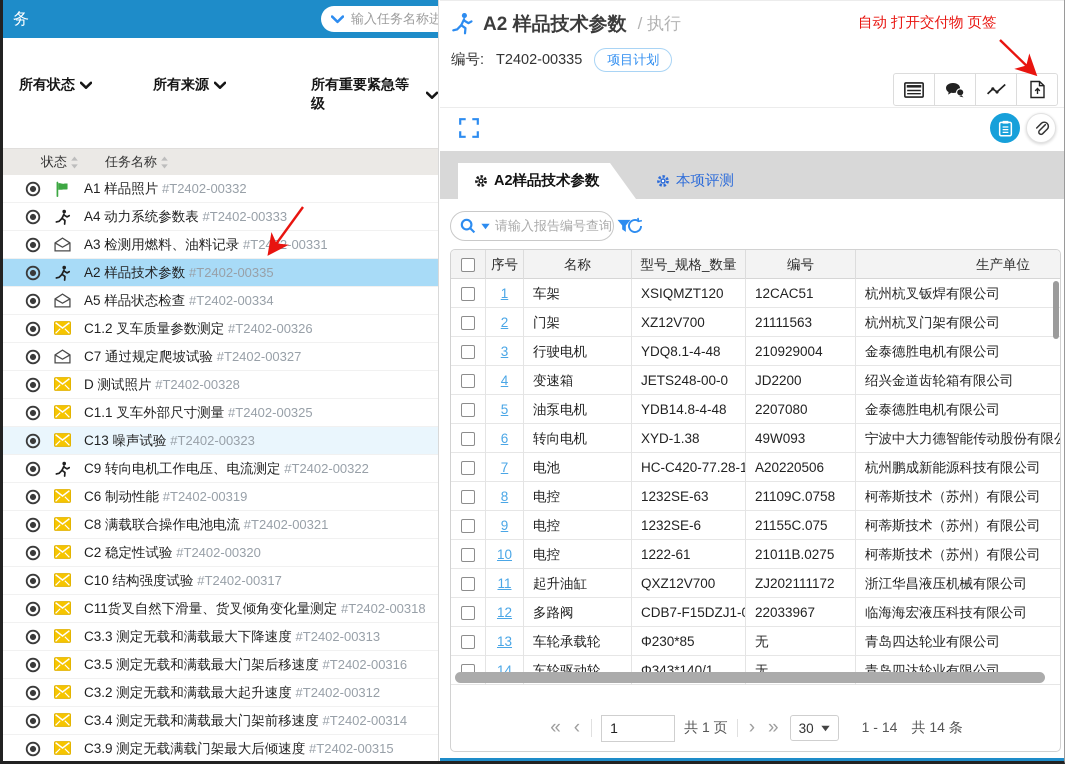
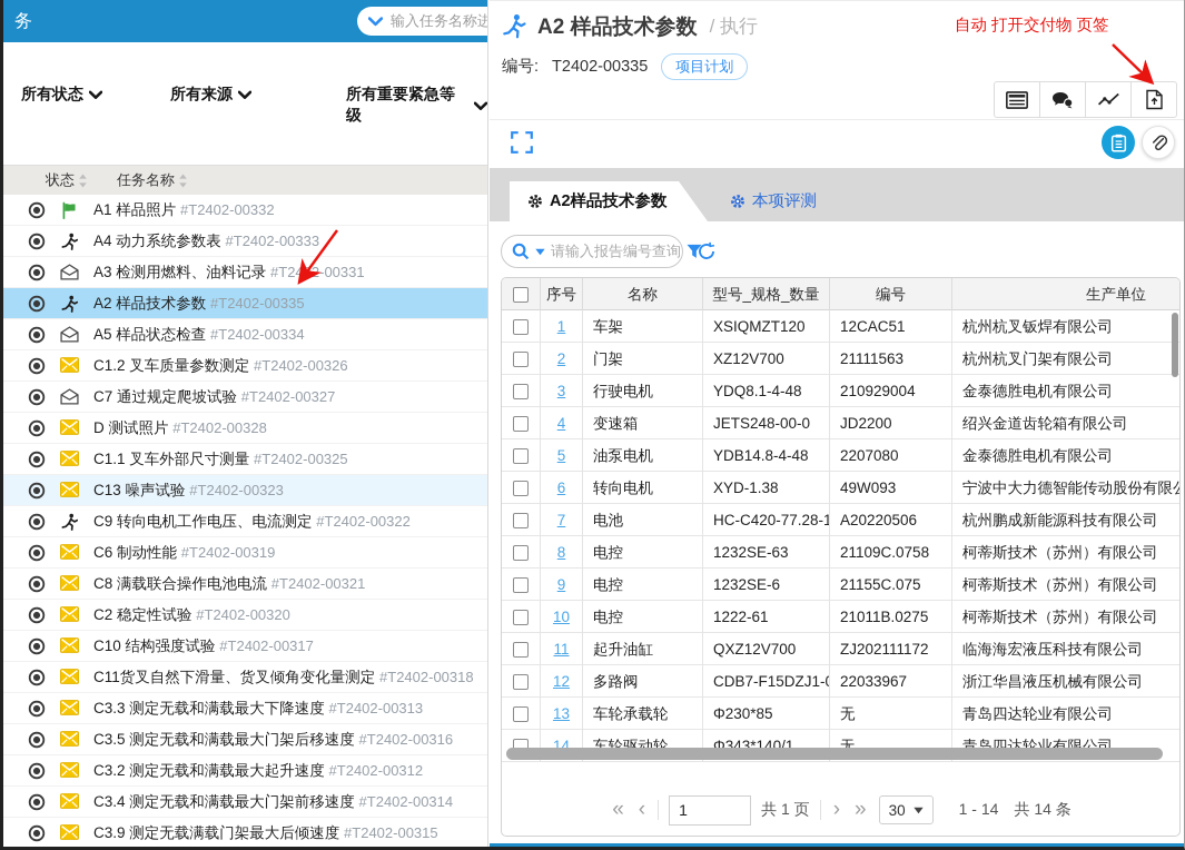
  务
  输入任务名称进
  所有状态
  所有来源
  所有重要紧急等级
  状态
  任务名称
  A1 样品照片 #T2402-00332
  A4 动力系统参数表 #T2402-00333
  A3 检测用燃料、油料记录 #T242-00331
  A2 样品技术参数 #T2402-00335
  A5 样品状态检查 #T2402-00334
  C1.2 叉车质量参数测定 #T2402-00326
  C7 通过规定爬坡试验 #T2402-00327
  D 测试照片 #T2402-00328
  C1.1 叉车外部尺寸测量 #T2402-00325
  C13 噪声试验 #T2402-00323
  C9 转向电机工作电压、电流测定 #T2402-00322
  C6 制动性能 #T2402-00319
  C8 满载联合操作电池电流 #T2402-00321
  C2 稳定性试验 #T2402-00320
  C10 结构强度试验 #T2402-00317
  C11货叉自然下滑量、货叉倾角变化量测定 #T2402-00318
  C3.3 测定无载和满载最大下降速度 #T2402-00313
  C3.5 测定无载和满载最大门架后移速度 #T2402-00316
  C3.2 测定无载和满载最大起升速度 #T2402-00312
  C3.4 测定无载和满载最大门架前移速度 #T2402-00314
  C3.9 测定无载满载门架最大后倾速度 #T2402-00315
  A2 样品技术参数
  / 执行
  编号:
  T2402-00335
  项目计划
  自动 打开交付物 页签
  A2样品技术参数
  本项评测
  请输入报告编号查询
  序号
  名称
  型号_规格_数量
  编号
  生产单位
  1
  车架
  XSIQMZT120
  12CAC51
  杭州杭叉钣焊有限公司
  2
  门架
  XZ12V700
  21111563
  杭州杭叉门架有限公司
  3
  行驶电机
  YDQ8.1-4-48
  210929004
  金泰德胜电机有限公司
  4
  变速箱
  JETS248-00-0
  JD2200
  绍兴金道齿轮箱有限公司
  5
  油泵电机
  YDB14.8-4-48
  2207080
  金泰德胜电机有限公司
  6
  转向电机
  XYD-1.38
  49W093
  宁波中大力德智能传动股份有限
  7
  电池
  HC-C420-77.28-1
  A20220506
  杭州鹏成新能源科技有限公司
  8
  电控
  1232SE-63
  21109C.0758
  柯蒂斯技术（苏州）有限公司
  9
  电控
  1232SE-6
  21155C.075
  柯蒂斯技术（苏州）有限公司
  10
  电控
  1222-61
  21011B.0275
  柯蒂斯技术（苏州）有限公司
  11
  起升油缸
  QXZ12V700
  ZJ202111172
- 浙江华昌液压机械有限公司
+ 临海海宏液压科技有限公司
  12
  多路阀
  CDB7-F15DZJ1-0
  22033967
- 临海海宏液压科技有限公司
+ 浙江华昌液压机械有限公司
  13
  车轮承载轮
  Φ230*85
  无
  青岛四达轮业有限公司
  14
  车轮驱动轮
  Φ343*140/1
  无
  青岛四达轮业有限公司
  «
  ‹
  1
  共 1 页
  ›
  »
  30
  1 - 14
  共 14 条
